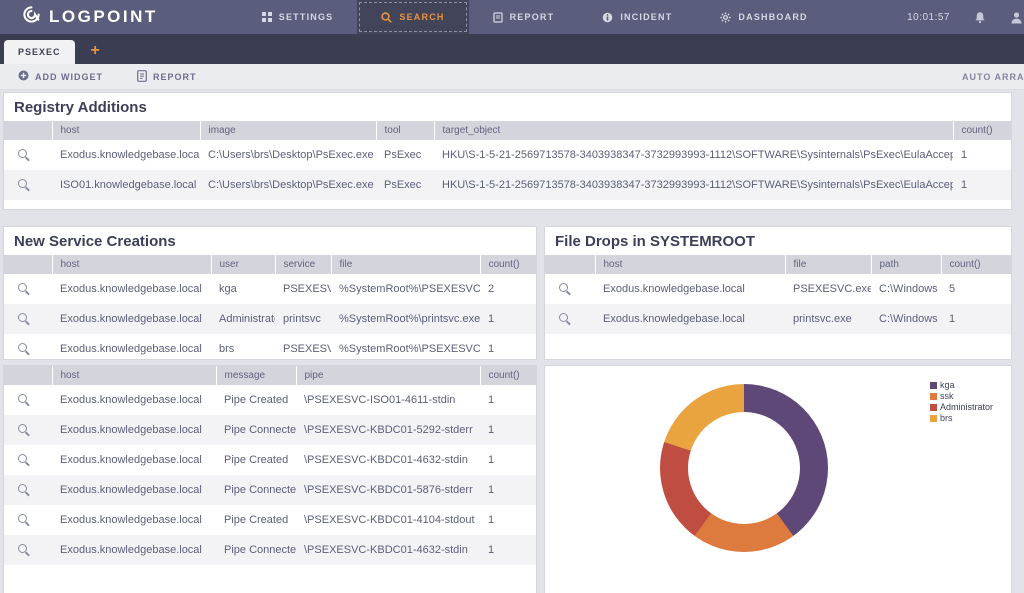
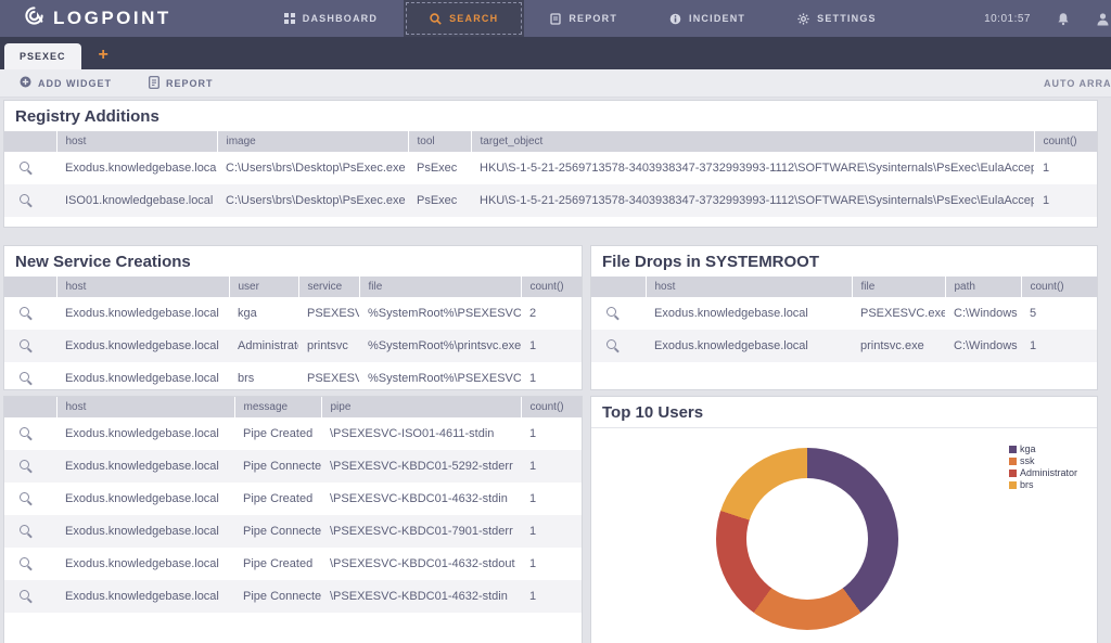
  LOGPOINT
- SETTINGS
+ DASHBOARD
  SEARCH
  REPORT
  INCIDENT
- DASHBOARD
+ SETTINGS
  10:01:57
  PSEXEC
  +
  ADD WIDGET
  REPORT
  AUTO ARRA
  Registry Additions
  	host	image	tool	target_object	count()
  	Exodus.knowledgebase.loca	C:\Users\brs\Desktop\PsExec.exe	PsExec	HKU\S-1-5-21-2569713578-3403938347-3732993993-1112\SOFTWARE\Sysinternals\PsExec\EulaAccep	1
  	ISO01.knowledgebase.local	C:\Users\brs\Desktop\PsExec.exe	PsExec	HKU\S-1-5-21-2569713578-3403938347-3732993993-1112\SOFTWARE\Sysinternals\PsExec\EulaAccep	1
  New Service Creations
  	host	user	service	file	count()
  	Exodus.knowledgebase.local	kga	PSEXESV	%SystemRoot%\PSEXESVC	2
  	Exodus.knowledgebase.local	Administrat	printsvc	%SystemRoot%\printsvc.exe	1
  	Exodus.knowledgebase.local	brs	PSEXESV	%SystemRoot%\PSEXESVC	1
  File Drops in SYSTEMROOT
  	host	file	path	count()
  	Exodus.knowledgebase.local	PSEXESVC.exe	C:\Windows	5
  	Exodus.knowledgebase.local	printsvc.exe	C:\Windows	1
  	host	message	pipe	count()
  	Exodus.knowledgebase.local	Pipe Created	\PSEXESVC-ISO01-4611-stdin	1
  	Exodus.knowledgebase.local	Pipe Connecte	\PSEXESVC-KBDC01-5292-stderr	1
  	Exodus.knowledgebase.local	Pipe Created	\PSEXESVC-KBDC01-4632-stdin	1
- 	Exodus.knowledgebase.local	Pipe Connecte	\PSEXESVC-KBDC01-5876-stderr	1
+ 	Exodus.knowledgebase.local	Pipe Connecte	\PSEXESVC-KBDC01-7901-stderr	1
- 	Exodus.knowledgebase.local	Pipe Created	\PSEXESVC-KBDC01-4104-stdout	1
+ 	Exodus.knowledgebase.local	Pipe Created	\PSEXESVC-KBDC01-4632-stdout	1
  	Exodus.knowledgebase.local	Pipe Connecte	\PSEXESVC-KBDC01-4632-stdin	1
+ Top 10 Users
  kga
  ssk
  Administrator
  brs
